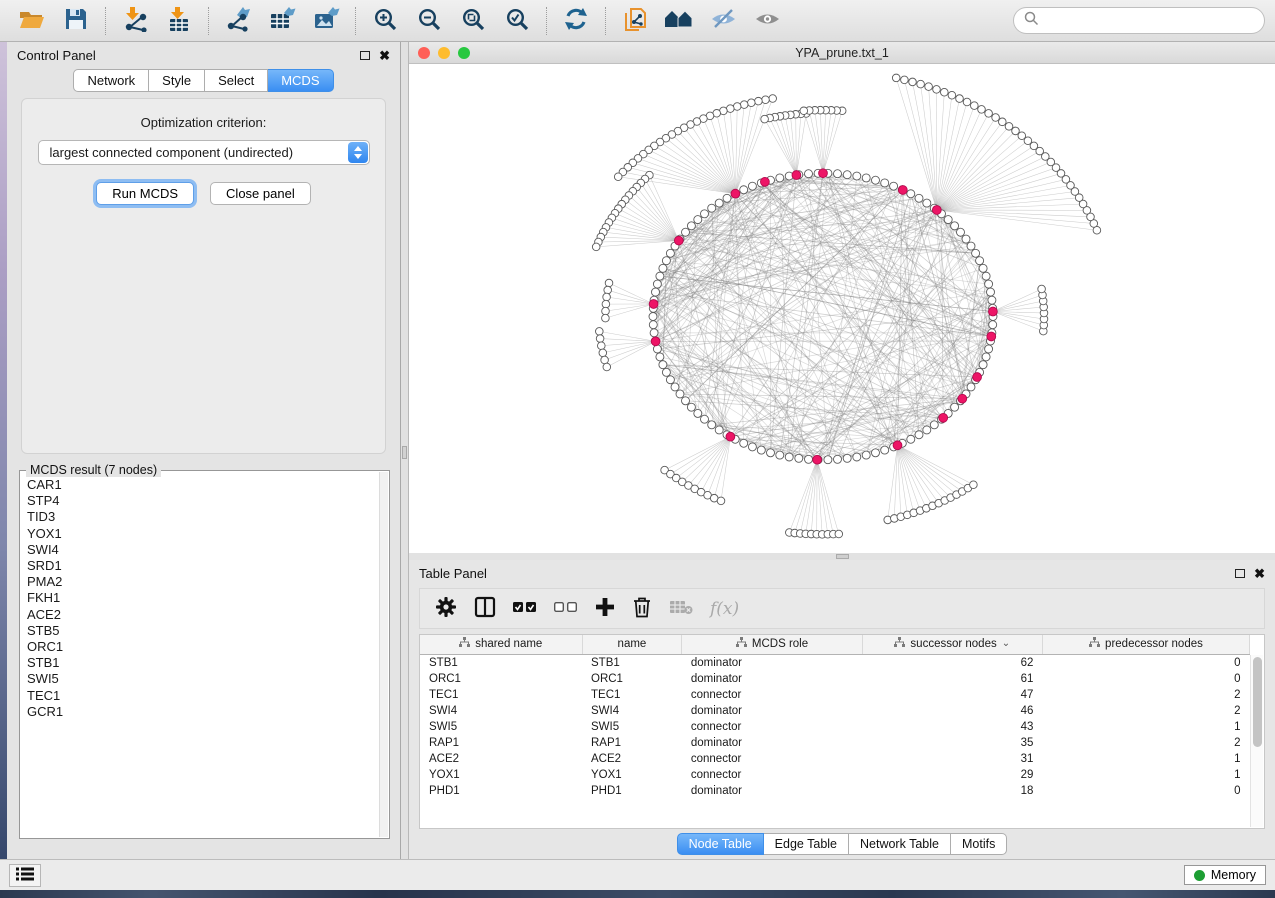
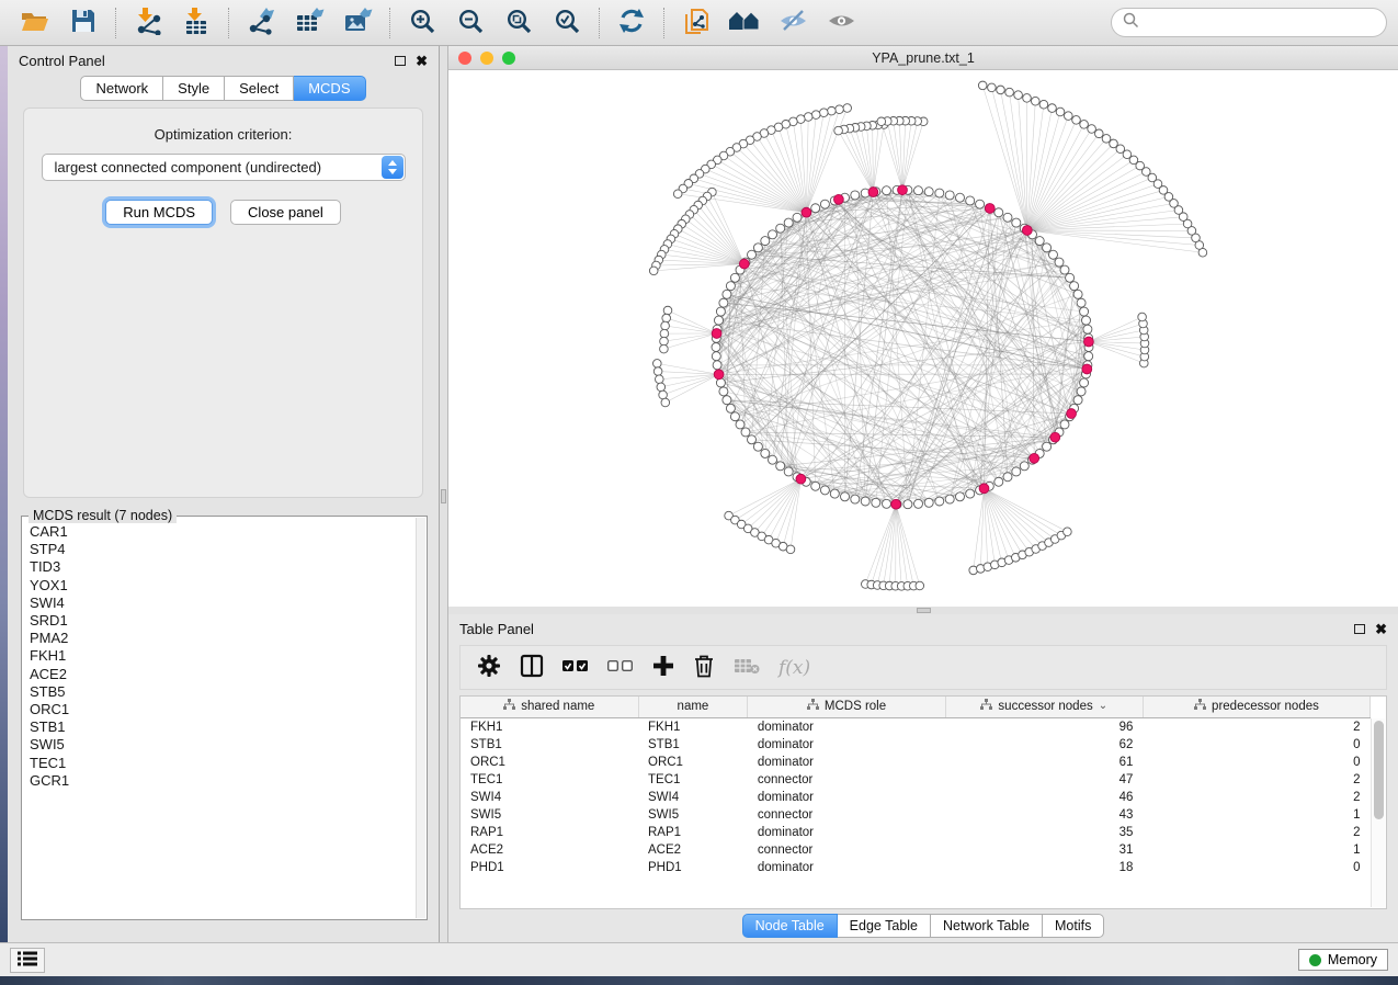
  Control Panel
  ✖
  Network
  Style
  Select
  MCDS
  Optimization criterion:
  largest connected component (undirected)
  Run MCDS
  Close panel
  MCDS result (7 nodes)
  CAR1
  STP4
  TID3
  YOX1
  SWI4
  SRD1
  PMA2
  FKH1
  ACE2
  STB5
  ORC1
  STB1
  SWI5
  TEC1
  GCR1
  YPA_prune.txt_1
  Table Panel
  ✖
  f(x)
  shared name	name	MCDS role	successor nodes ⌄	predecessor nodes
+ FKH1	FKH1	dominator	96	2
  STB1	STB1	dominator	62	0
  ORC1	ORC1	dominator	61	0
  TEC1	TEC1	connector	47	2
  SWI4	SWI4	dominator	46	2
  SWI5	SWI5	connector	43	1
  RAP1	RAP1	dominator	35	2
  ACE2	ACE2	connector	31	1
- YOX1	YOX1	connector	29	1
  PHD1	PHD1	dominator	18	0
  Node Table
  Edge Table
  Network Table
  Motifs
  Memory
